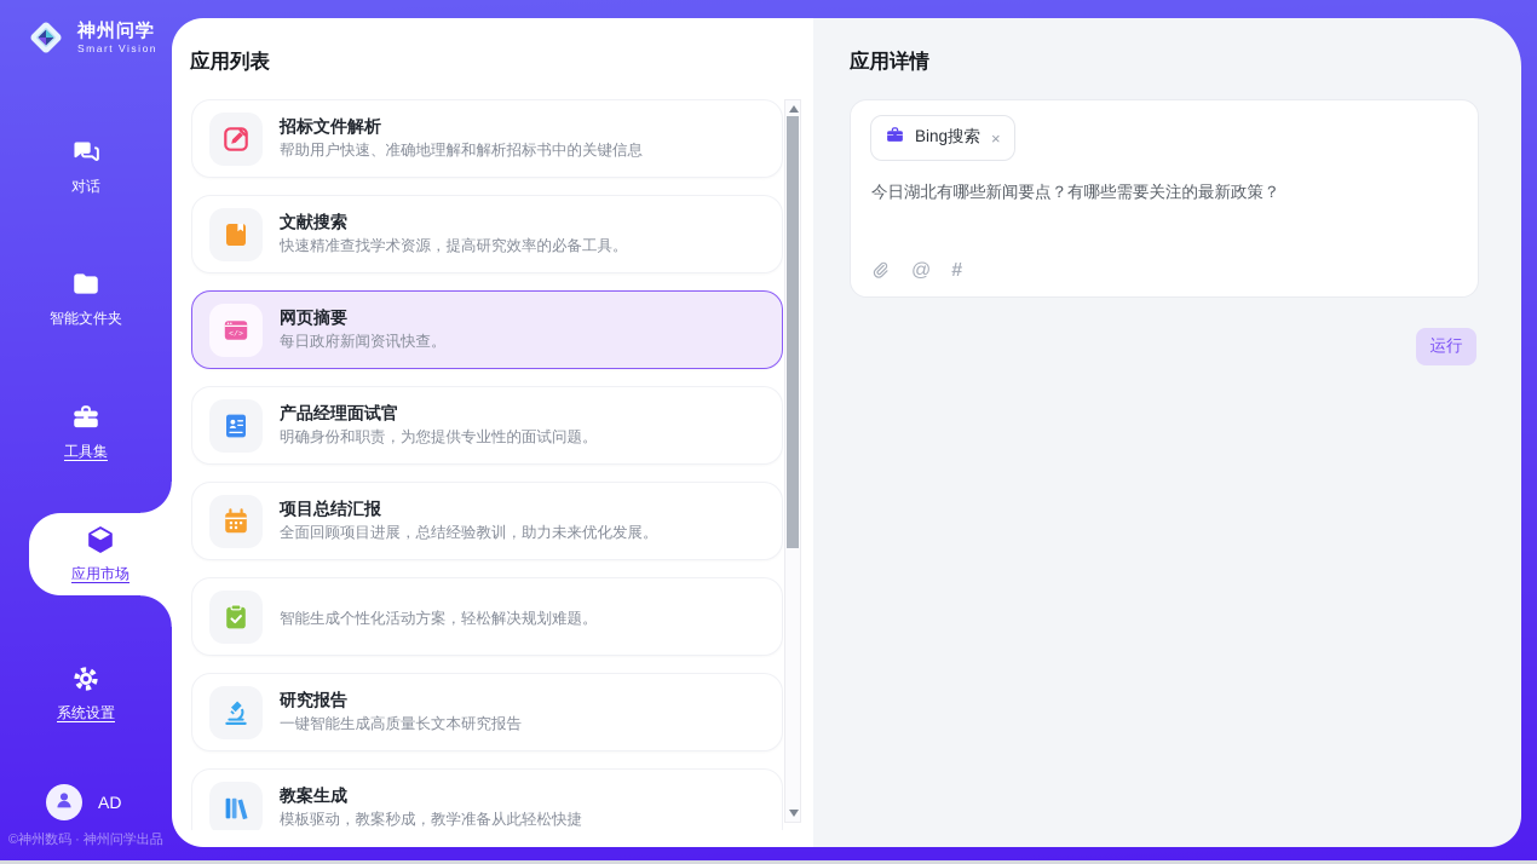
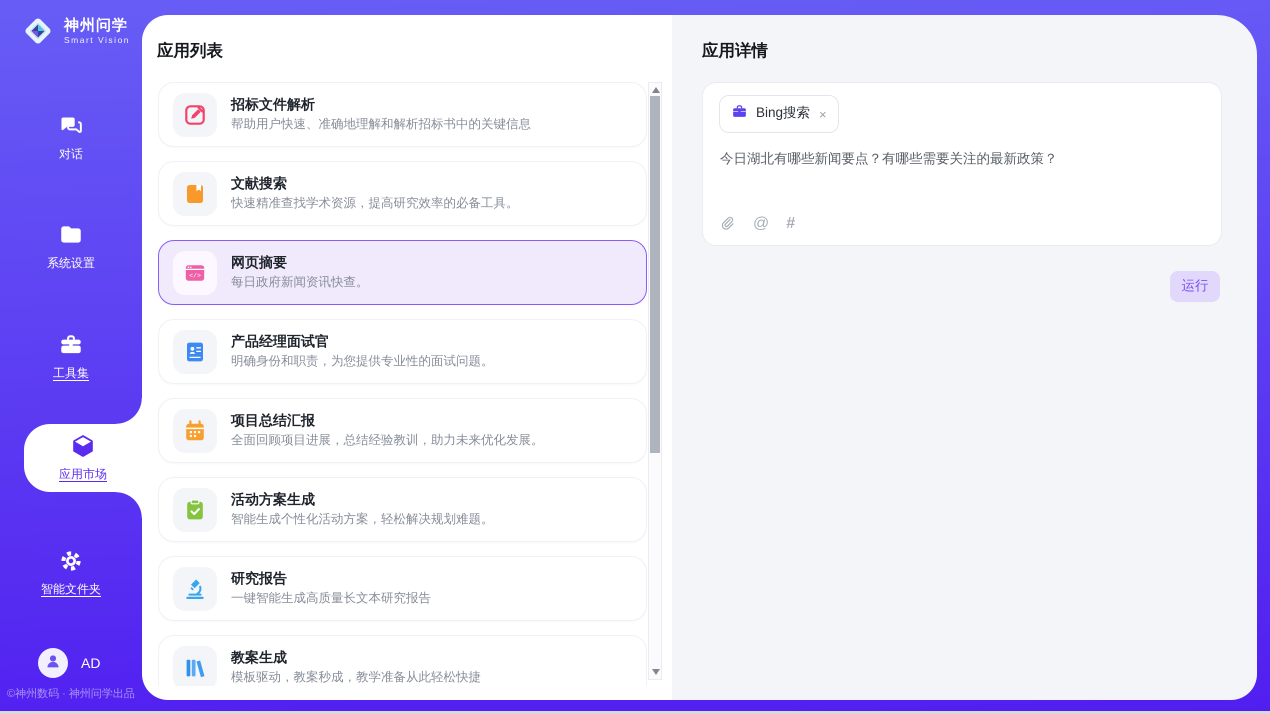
  神州问学
  Smart Vision
  对话
- 智能文件夹
+ 系统设置
  工具集
  应用市场
- 系统设置
+ 智能文件夹
  AD
  ©神州数码 · 神州问学出品
  应用列表
  招标文件解析
  帮助用户快速、准确地理解和解析招标书中的关键信息
  文献搜索
  快速精准查找学术资源，提高研究效率的必备工具。
  网页摘要
  每日政府新闻资讯快查。
  产品经理面试官
  明确身份和职责，为您提供专业性的面试问题。
  项目总结汇报
  全面回顾项目进展，总结经验教训，助力未来优化发展。
+ 活动方案生成
  智能生成个性化活动方案，轻松解决规划难题。
  研究报告
  一键智能生成高质量长文本研究报告
  教案生成
  模板驱动，教案秒成，教学准备从此轻松快捷
  应用详情
  Bing搜索
  ×
  今日湖北有哪些新闻要点？有哪些需要关注的最新政策？
  @
  #
  运行
